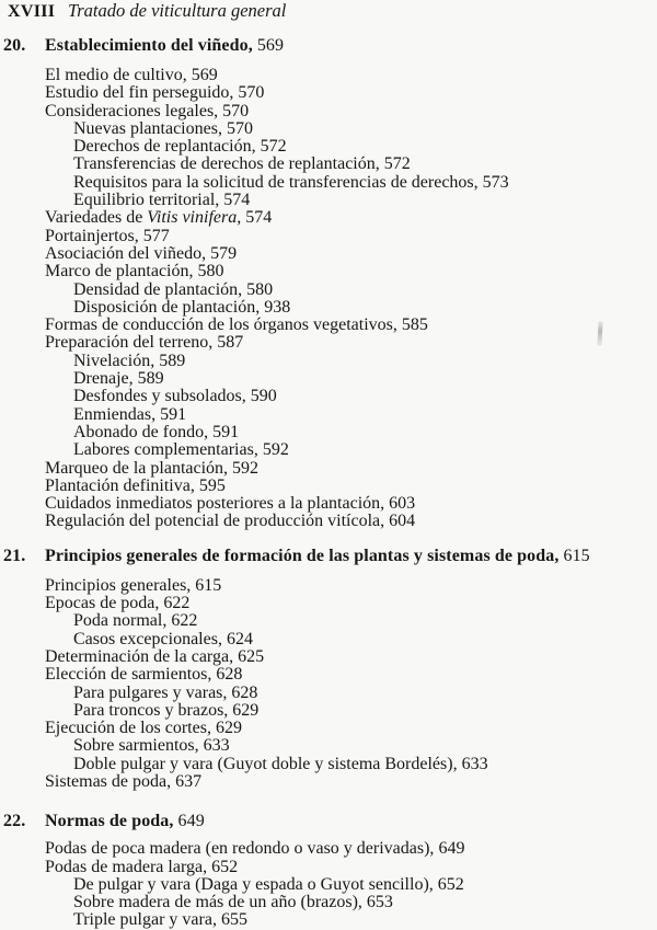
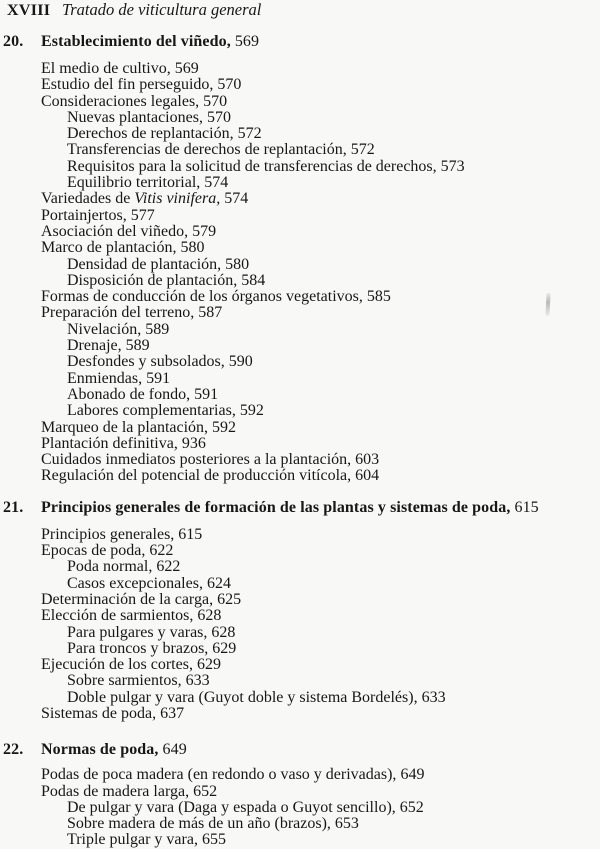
  XVIII Tratado de viticultura general
  20. Establecimiento del viñedo, 569
  El medio de cultivo, 569
  Estudio del fin perseguido, 570
  Consideraciones legales, 570
  Nuevas plantaciones, 570
  Derechos de replantación, 572
  Transferencias de derechos de replantación, 572
  Requisitos para la solicitud de transferencias de derechos, 573
  Equilibrio territorial, 574
  Variedades de Vitis vinifera, 574
  Portainjertos, 577
  Asociación del viñedo, 579
  Marco de plantación, 580
  Densidad de plantación, 580
- Disposición de plantación, 938
+ Disposición de plantación, 584
  Formas de conducción de los órganos vegetativos, 585
  Preparación del terreno, 587
  Nivelación, 589
  Drenaje, 589
  Desfondes y subsolados, 590
  Enmiendas, 591
  Abonado de fondo, 591
  Labores complementarias, 592
  Marqueo de la plantación, 592
- Plantación definitiva, 595
+ Plantación definitiva, 936
  Cuidados inmediatos posteriores a la plantación, 603
  Regulación del potencial de producción vitícola, 604
  21. Principios generales de formación de las plantas y sistemas de poda, 615
  Principios generales, 615
  Epocas de poda, 622
  Poda normal, 622
  Casos excepcionales, 624
  Determinación de la carga, 625
  Elección de sarmientos, 628
  Para pulgares y varas, 628
  Para troncos y brazos, 629
  Ejecución de los cortes, 629
  Sobre sarmientos, 633
  Doble pulgar y vara (Guyot doble y sistema Bordelés), 633
  Sistemas de poda, 637
  22. Normas de poda, 649
  Podas de poca madera (en redondo o vaso y derivadas), 649
  Podas de madera larga, 652
  De pulgar y vara (Daga y espada o Guyot sencillo), 652
  Sobre madera de más de un año (brazos), 653
  Triple pulgar y vara, 655
